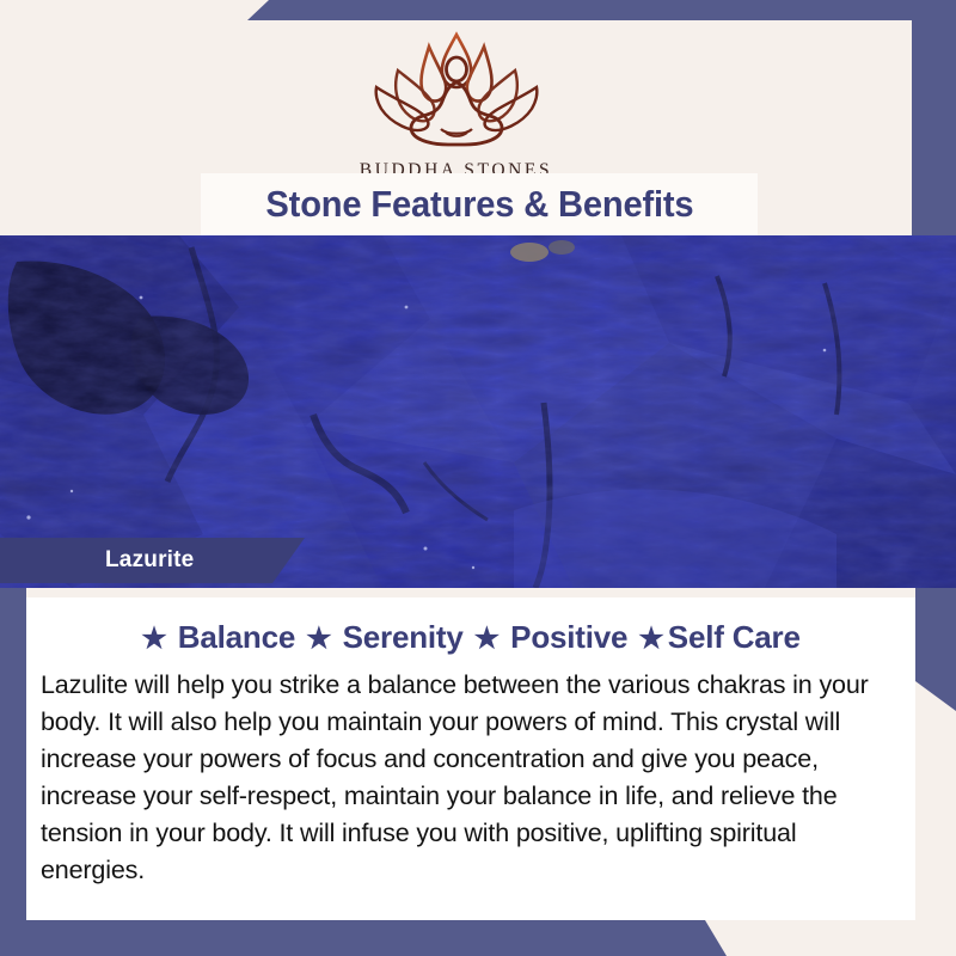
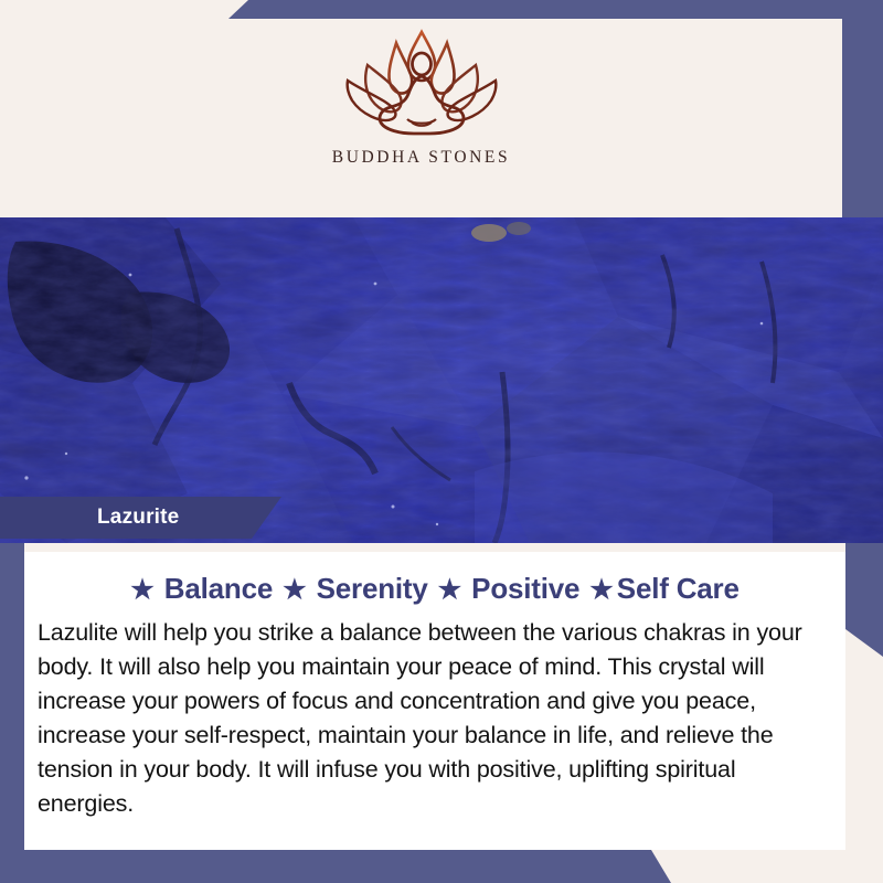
  BUDDHA STONES
- Stone Features & Benefits
  Lazurite
  ★ Balance ★ Serenity ★ Positive ★Self Care
- Lazulite will help you strike a balance between the various chakras in your body. It will also help you maintain your powers of mind. This crystal will increase your powers of focus and concentration and give you peace, increase your self-respect, maintain your balance in life, and relieve the tension in your body. It will infuse you with positive, uplifting spiritual energies.
+ Lazulite will help you strike a balance between the various chakras in your body. It will also help you maintain your peace of mind. This crystal will increase your powers of focus and concentration and give you peace, increase your self-respect, maintain your balance in life, and relieve the tension in your body. It will infuse you with positive, uplifting spiritual energies.
